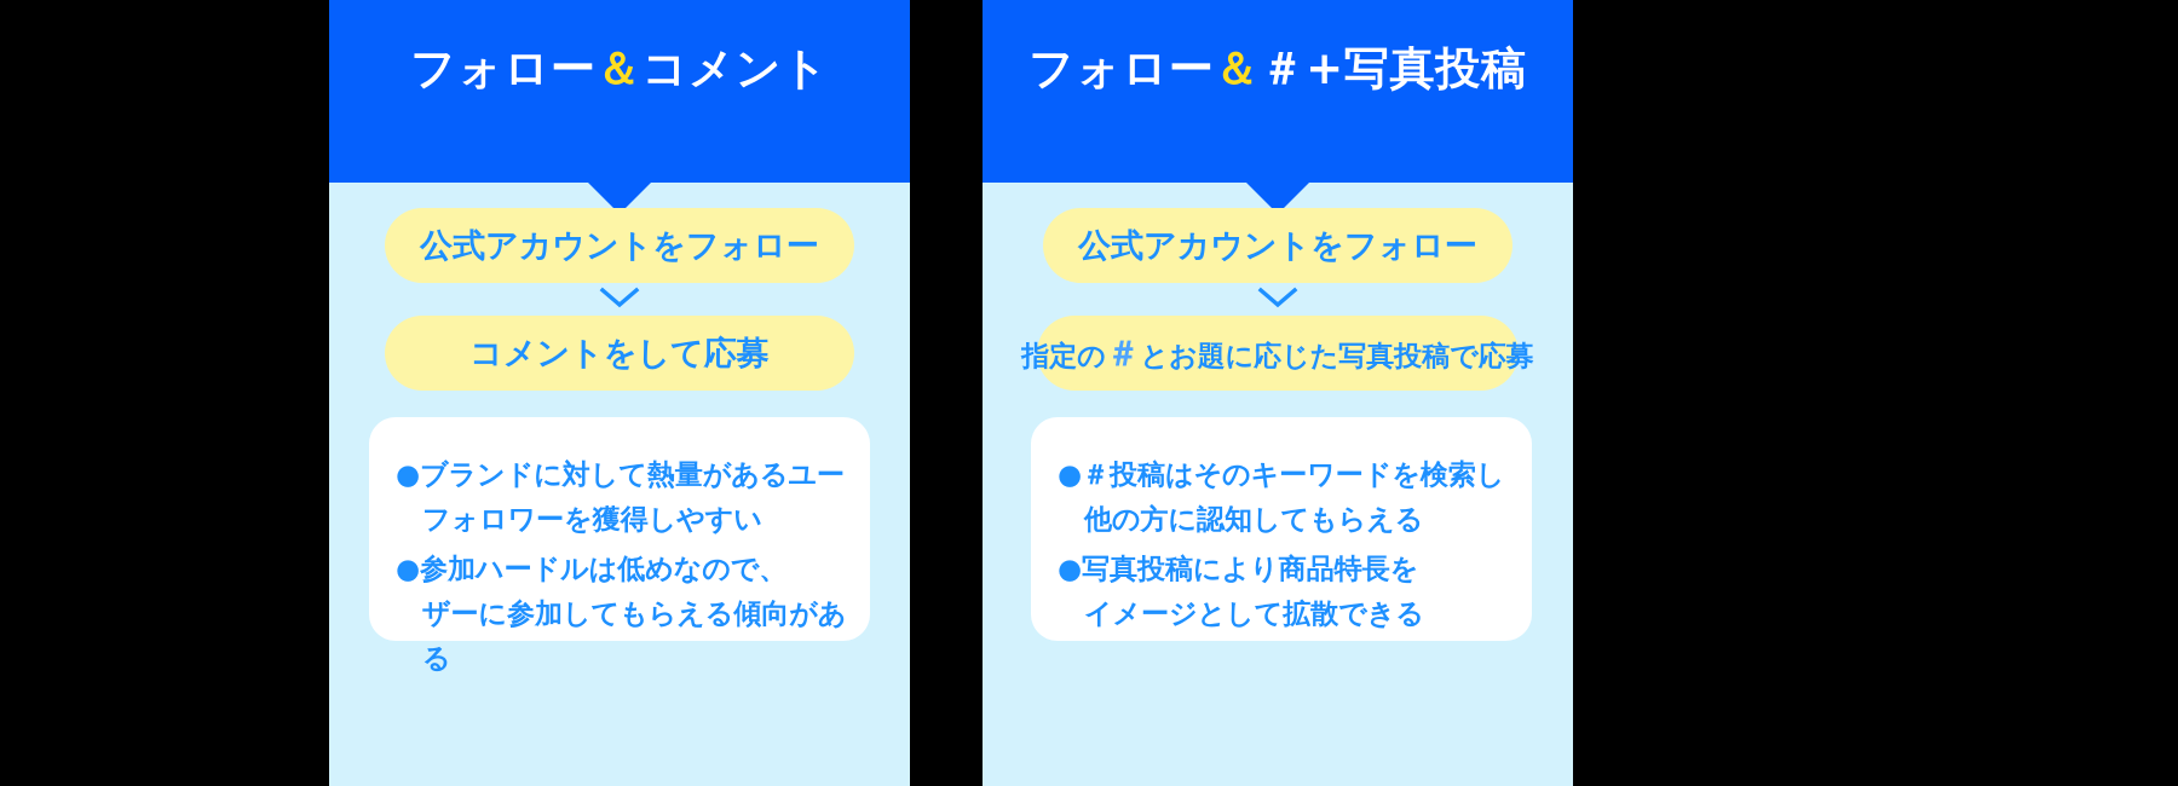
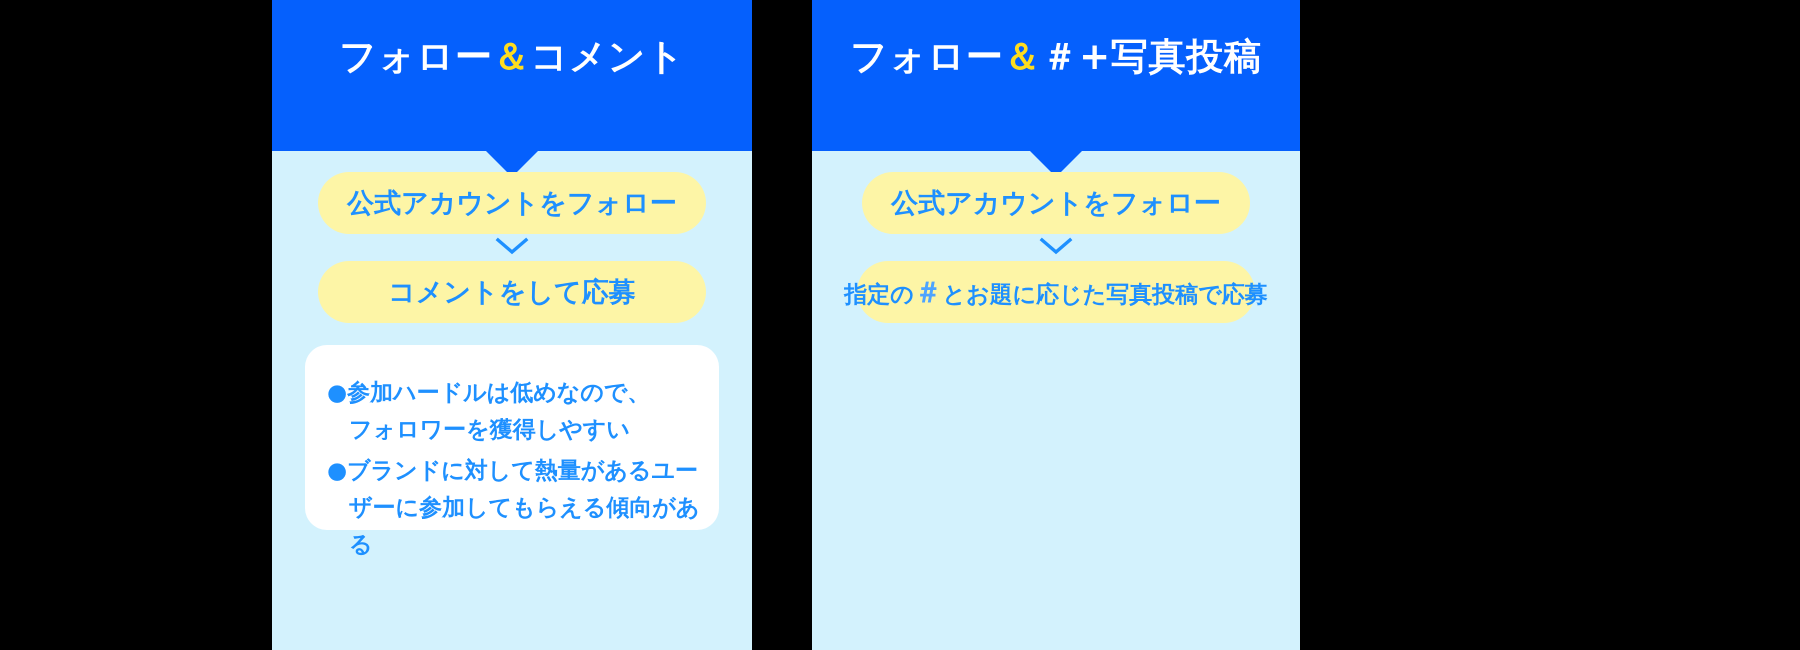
  フォロー＆コメント
  公式アカウントをフォロー
  コメントをして応募
- ●ブランドに対して熱量があるユー
+ ●参加ハードルは低めなので、
  フォロワーを獲得しやすい
- ●参加ハードルは低めなので、
+ ●ブランドに対して熱量があるユー
  ザーに参加してもらえる傾向がある
  フォロー＆＃+写真投稿
  公式アカウントをフォロー
  指定の＃とお題に応じた写真投稿で応募
- ●＃投稿はそのキーワードを検索し
- 他の方に認知してもらえる
- ●写真投稿により商品特長を
- イメージとして拡散できる
